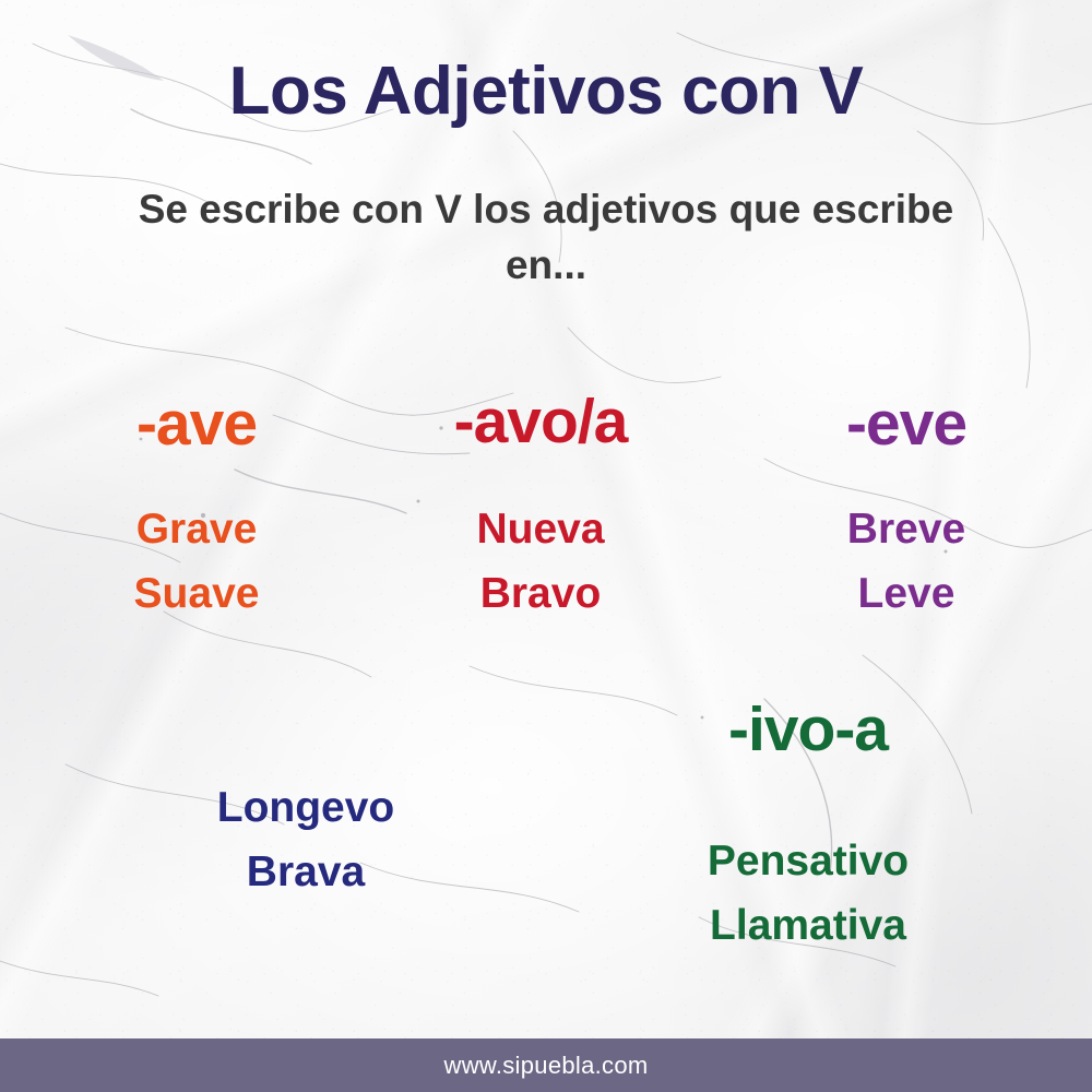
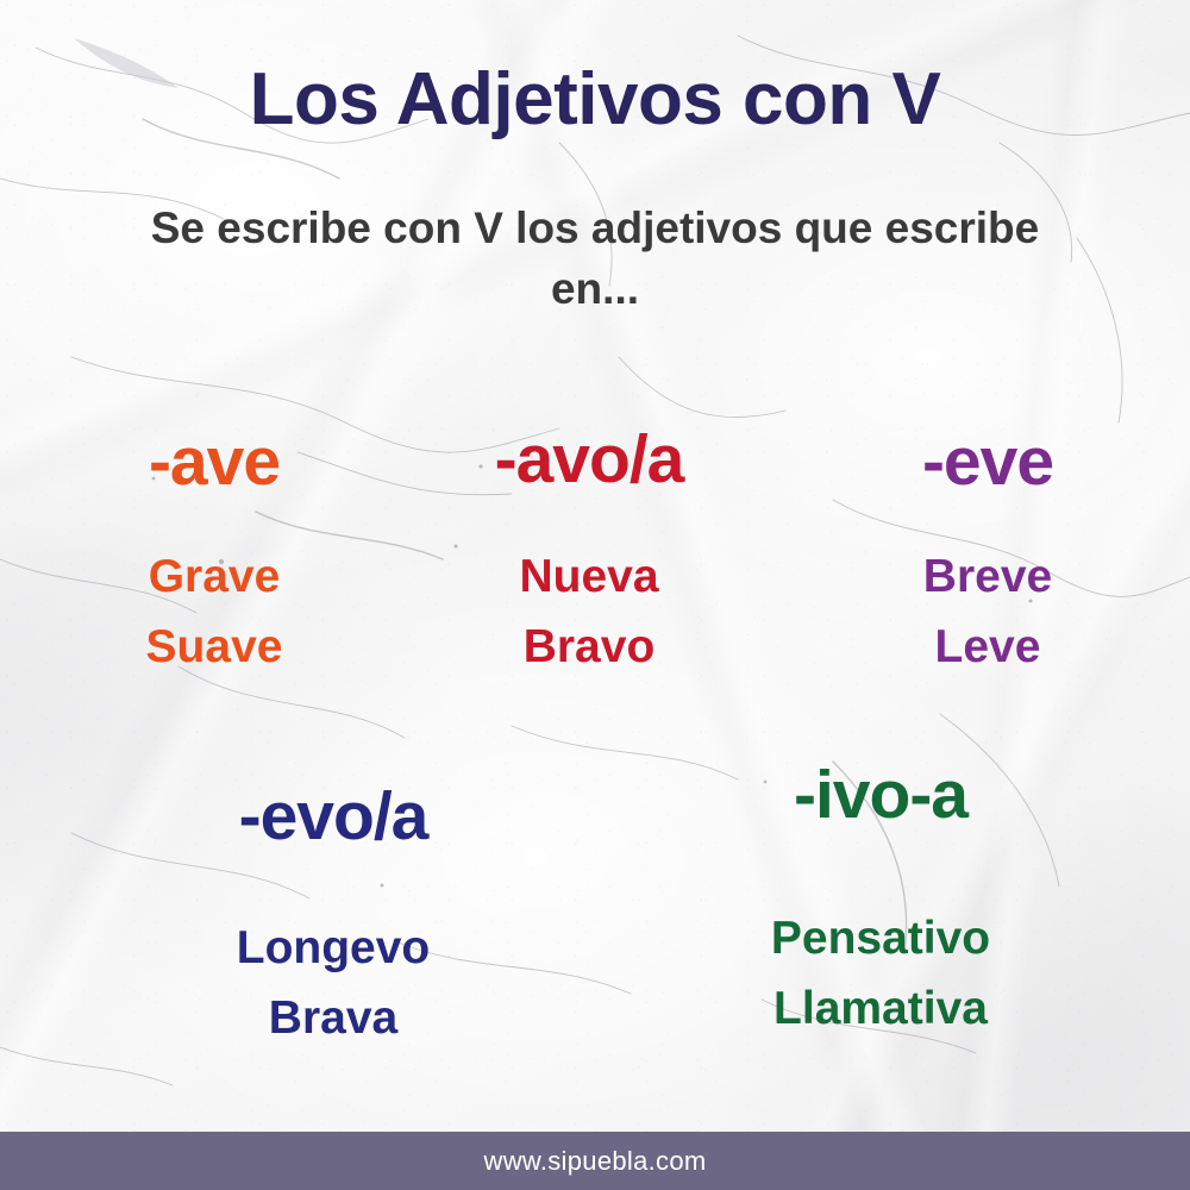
  Los Adjetivos con V
  Se escribe con V los adjetivos que escribe en...
  -ave
  Grave
  Suave
  -avo/a
  Nueva
  Bravo
  -eve
  Breve
  Leve
+ -evo/a
  Longevo
  Brava
  -ivo-a
  Pensativo
  Llamativa
  www.sipuebla.com
